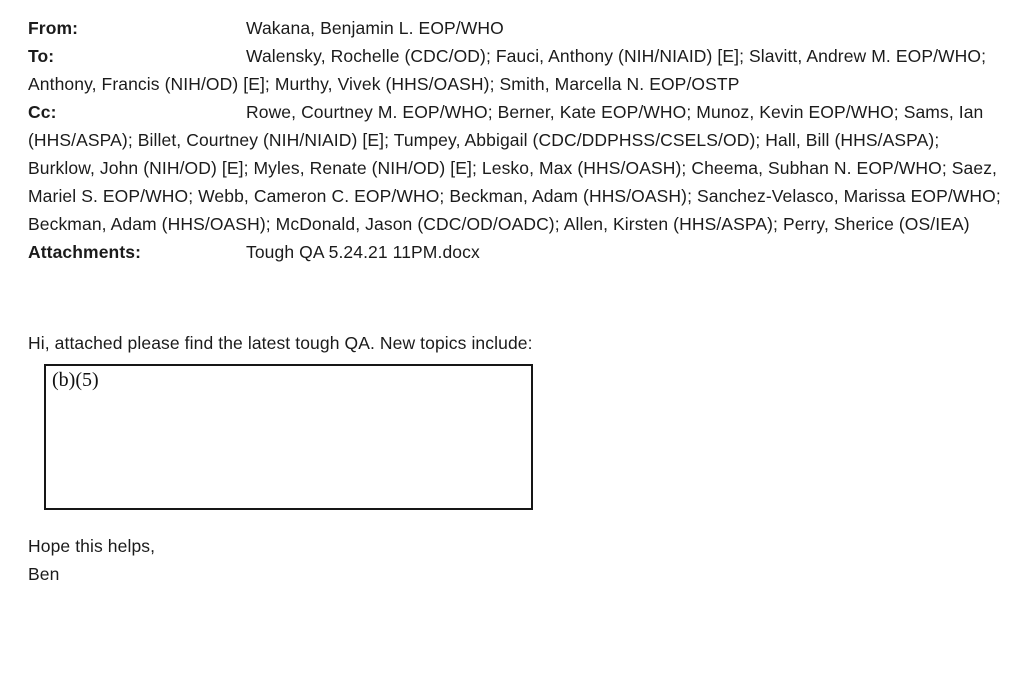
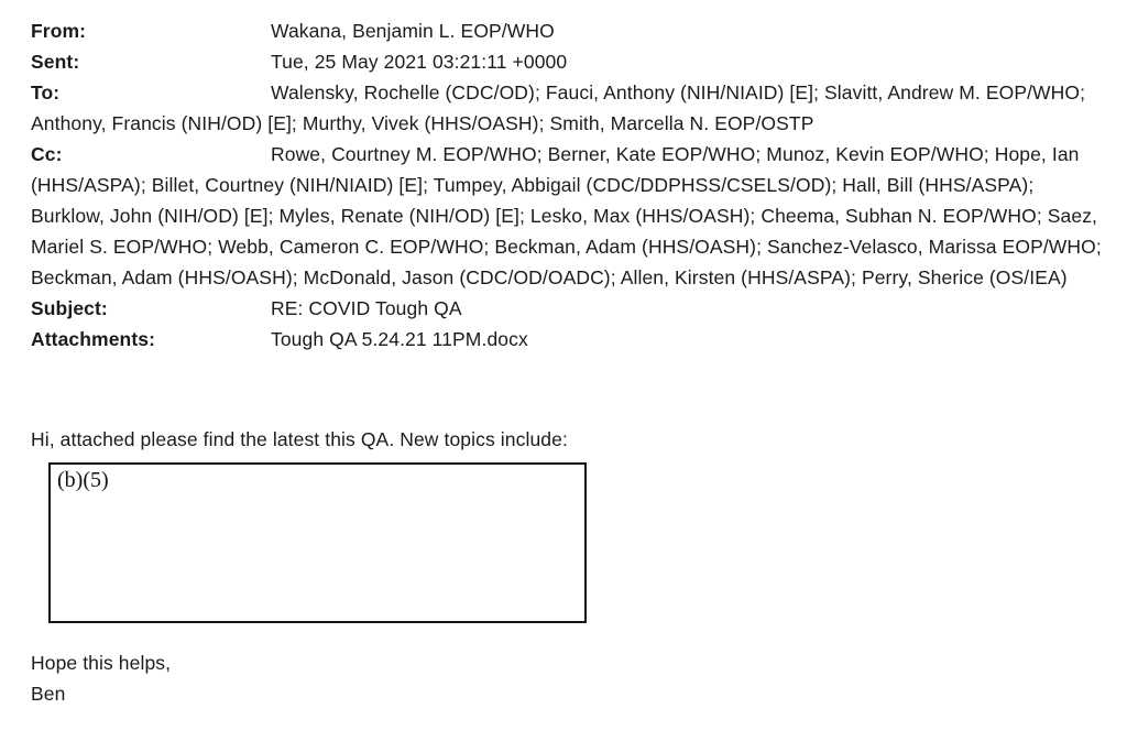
  From: Wakana, Benjamin L. EOP/WHO
+ Sent: Tue, 25 May 2021 03:21:11 +0000
  To: Walensky, Rochelle (CDC/OD); Fauci, Anthony (NIH/NIAID) [E]; Slavitt, Andrew M. EOP/WHO; Anthony, Francis (NIH/OD) [E]; Murthy, Vivek (HHS/OASH); Smith, Marcella N. EOP/OSTP
- Cc: Rowe, Courtney M. EOP/WHO; Berner, Kate EOP/WHO; Munoz, Kevin EOP/WHO; Sams, Ian (HHS/ASPA); Billet, Courtney (NIH/NIAID) [E]; Tumpey, Abbigail (CDC/DDPHSS/CSELS/OD); Hall, Bill (HHS/ASPA); Burklow, John (NIH/OD) [E]; Myles, Renate (NIH/OD) [E]; Lesko, Max (HHS/OASH); Cheema, Subhan N. EOP/WHO; Saez, Mariel S. EOP/WHO; Webb, Cameron C. EOP/WHO; Beckman, Adam (HHS/OASH); Sanchez-Velasco, Marissa EOP/WHO; Beckman, Adam (HHS/OASH); McDonald, Jason (CDC/OD/OADC); Allen, Kirsten (HHS/ASPA); Perry, Sherice (OS/IEA)
+ Cc: Rowe, Courtney M. EOP/WHO; Berner, Kate EOP/WHO; Munoz, Kevin EOP/WHO; Hope, Ian (HHS/ASPA); Billet, Courtney (NIH/NIAID) [E]; Tumpey, Abbigail (CDC/DDPHSS/CSELS/OD); Hall, Bill (HHS/ASPA); Burklow, John (NIH/OD) [E]; Myles, Renate (NIH/OD) [E]; Lesko, Max (HHS/OASH); Cheema, Subhan N. EOP/WHO; Saez, Mariel S. EOP/WHO; Webb, Cameron C. EOP/WHO; Beckman, Adam (HHS/OASH); Sanchez-Velasco, Marissa EOP/WHO; Beckman, Adam (HHS/OASH); McDonald, Jason (CDC/OD/OADC); Allen, Kirsten (HHS/ASPA); Perry, Sherice (OS/IEA)
+ Subject: RE: COVID Tough QA
  Attachments: Tough QA 5.24.21 11PM.docx
- Hi, attached please find the latest tough QA. New topics include:
+ Hi, attached please find the latest this QA. New topics include:
  (b)(5)
  Hope this helps,
  Ben
